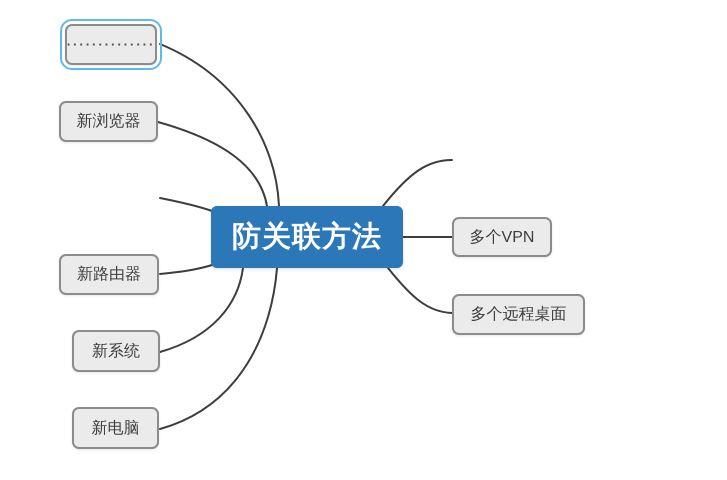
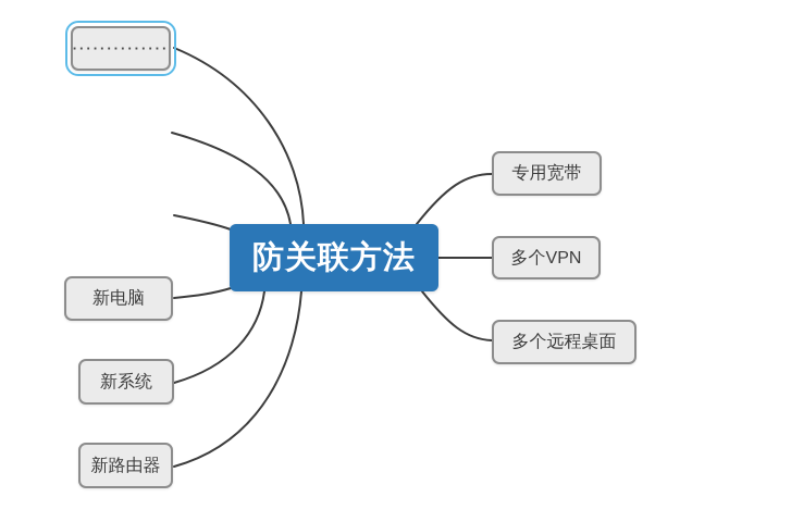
  防关联方法
  ··············
- 新浏览器
- 新路由器
+ 新电脑
  新系统
- 新电脑
+ 新路由器
+ 专用宽带
  多个VPN
  多个远程桌面
